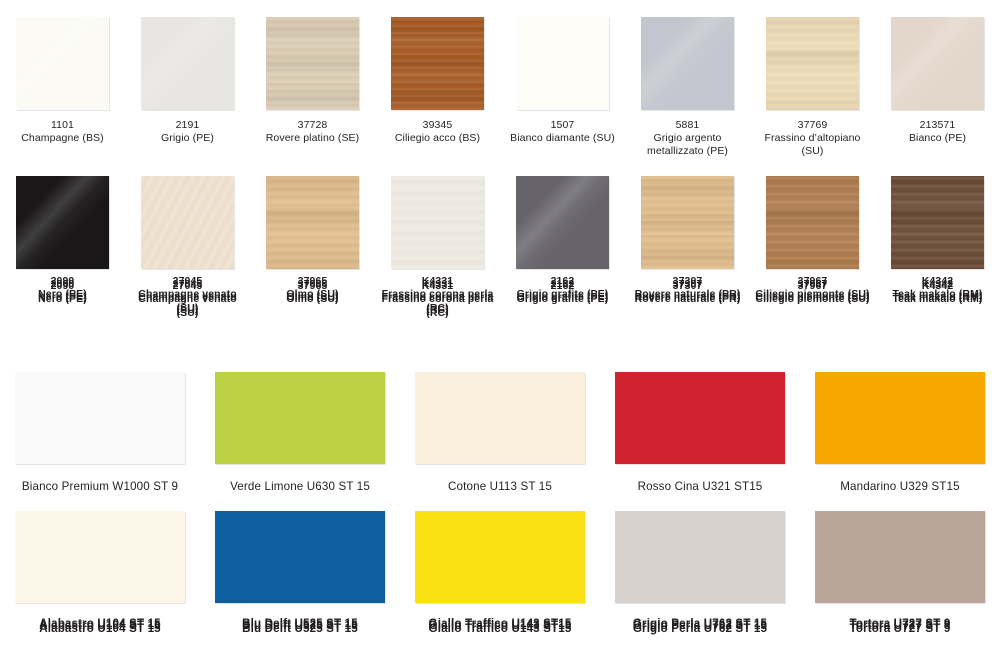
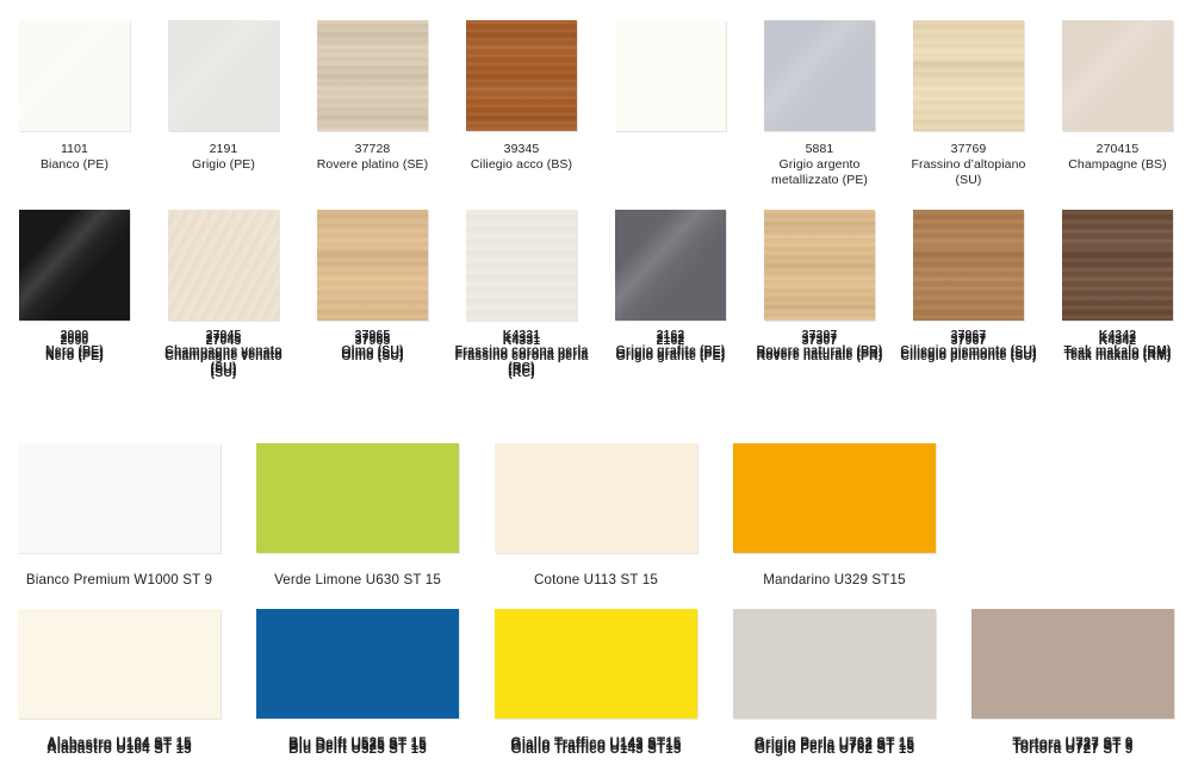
  1101
- Champagne (BS)
+ Bianco (PE)
  2191
  Grigio (PE)
  37728
  Rovere platino (SE)
  39345
  Ciliegio acco (BS)
- 1507
- Bianco diamante (SU)
  5881
  Grigio argento metallizzato (PE)
  37769
  Frassino d’altopiano (SU)
- 213571
+ 270415
- Bianco (PE)
+ Champagne (BS)
  2090
  Nero (PE)
  2090
  Nero (PE)
  27045
  Champagne venato (SU)
  27045
  Champagne venato (SU)
  37965
  Olmo (SU)
  37965
  Olmo (SU)
  K4331
  Frassino corona perla (RC)
  K4331
  Frassino corona perla (RC)
  2162
  Grigio grafite (PE)
  2162
  Grigio grafite (PE)
  37307
  Rovere naturale (PR)
  37307
  Rovere naturale (PR)
  37967
  Ciliegio piemonte (SU)
  37967
  Ciliegio piemonte (SU)
  K4342
  Teak makalo (RM)
  K4342
  Teak makalo (RM)
  Bianco Premium W1000 ST 9
  Verde Limone U630 ST 15
  Cotone U113 ST 15
- Rosso Cina U321 ST15
  Mandarino U329 ST15
  Alabastro U104 ST 15
  Alabastro U104 ST 15
  Blu Delft U525 ST 15
  Blu Delft U525 ST 15
  Giallo Traffico U143 ST15
  Giallo Traffico U143 ST15
  Grigio Perla U762 ST 15
  Grigio Perla U762 ST 15
  Tortora U727 ST 9
  Tortora U727 ST 9
